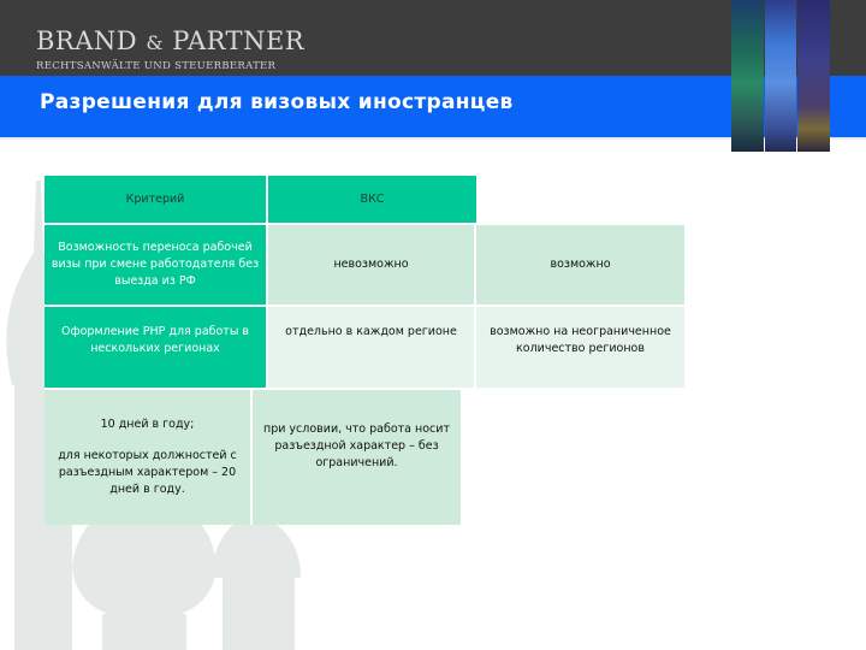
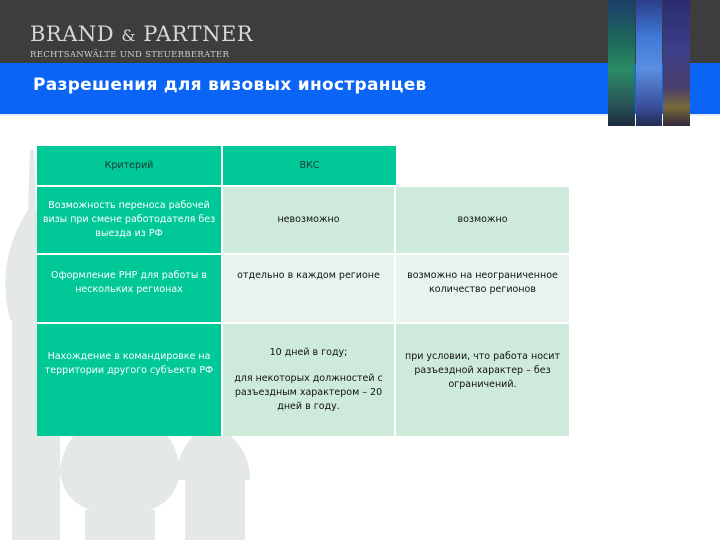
  BRAND & PARTNER
  RECHTSANWÄLTE UND STEUERBERATER
  Разрешения для визовых иностранцев
  Критерий
  ВКС
  Возможность переноса рабочей визы при смене работодателя без выезда из РФ
  невозможно
  возможно
  Оформление РНР для работы в нескольких регионах
  отдельно в каждом регионе
  возможно на неограниченное количество регионов
+ Нахождение в командировке на территории другого субъекта РФ
  10 дней в году;
  для некоторых должностей с разъездным характером – 20 дней в году.
  при условии, что работа носит разъездной характер – без ограничений.
